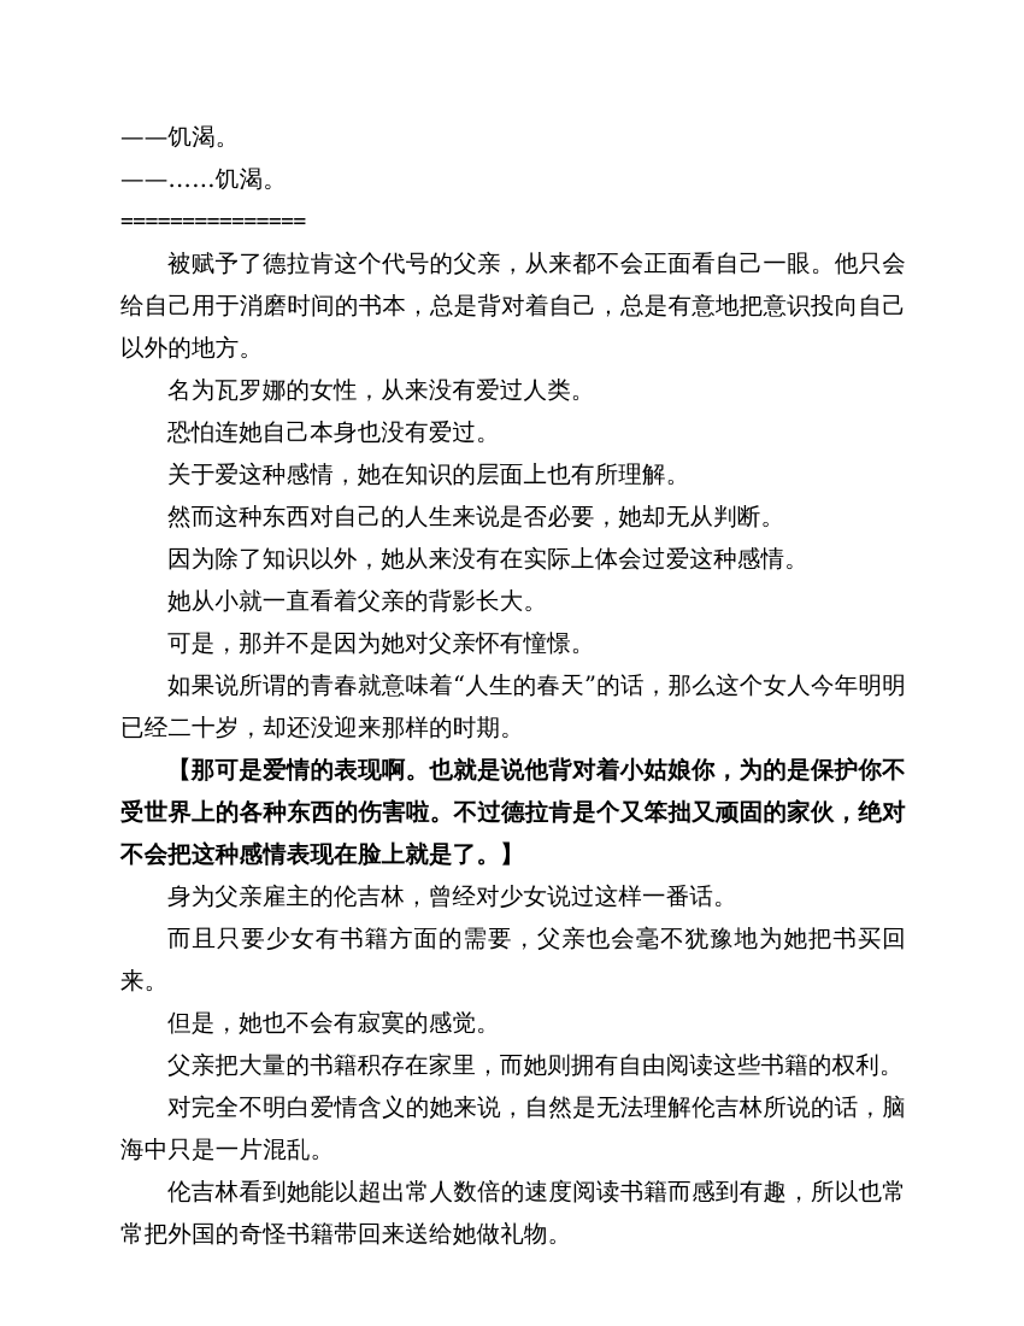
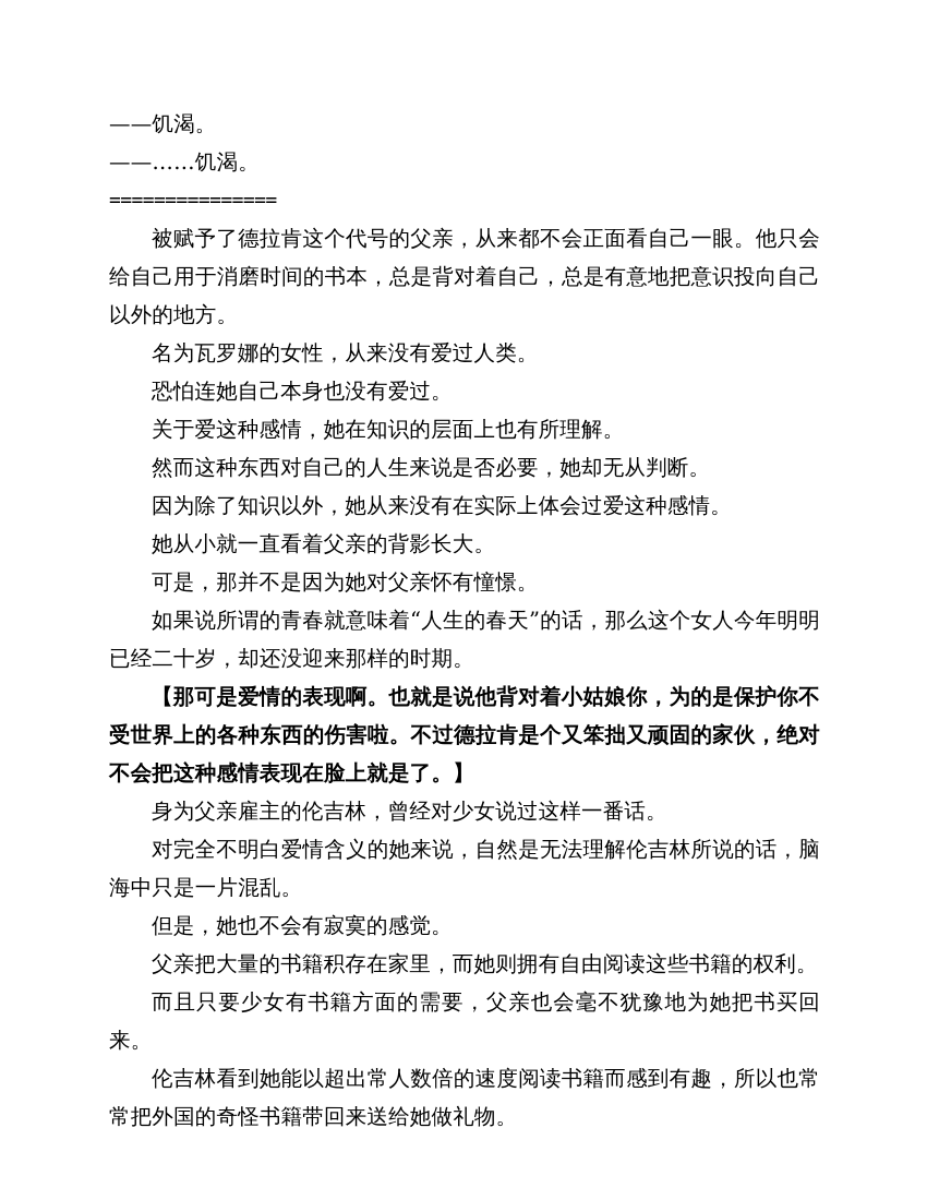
  ——饥渴。
  ——……饥渴。
  ===============
  被赋予了德拉肯这个代号的父亲，从来都不会正面看自己一眼。他只会给自己用于消磨时间的书本，总是背对着自己，总是有意地把意识投向自己以外的地方。
  名为瓦罗娜的女性，从来没有爱过人类。
  恐怕连她自己本身也没有爱过。
  关于爱这种感情，她在知识的层面上也有所理解。
  然而这种东西对自己的人生来说是否必要，她却无从判断。
  因为除了知识以外，她从来没有在实际上体会过爱这种感情。
  她从小就一直看着父亲的背影长大。
  可是，那并不是因为她对父亲怀有憧憬。
  如果说所谓的青春就意味着“人生的春天”的话，那么这个女人今年明明已经二十岁，却还没迎来那样的时期。
  【那可是爱情的表现啊。也就是说他背对着小姑娘你，为的是保护你不受世界上的各种东西的伤害啦。不过德拉肯是个又笨拙又顽固的家伙，绝对不会把这种感情表现在脸上就是了。】
  身为父亲雇主的伦吉林，曾经对少女说过这样一番话。
- 而且只要少女有书籍方面的需要，父亲也会毫不犹豫地为她把书买回来。
+ 对完全不明白爱情含义的她来说，自然是无法理解伦吉林所说的话，脑海中只是一片混乱。
  但是，她也不会有寂寞的感觉。
  父亲把大量的书籍积存在家里，而她则拥有自由阅读这些书籍的权利。
- 对完全不明白爱情含义的她来说，自然是无法理解伦吉林所说的话，脑海中只是一片混乱。
+ 而且只要少女有书籍方面的需要，父亲也会毫不犹豫地为她把书买回来。
  伦吉林看到她能以超出常人数倍的速度阅读书籍而感到有趣，所以也常常把外国的奇怪书籍带回来送给她做礼物。
